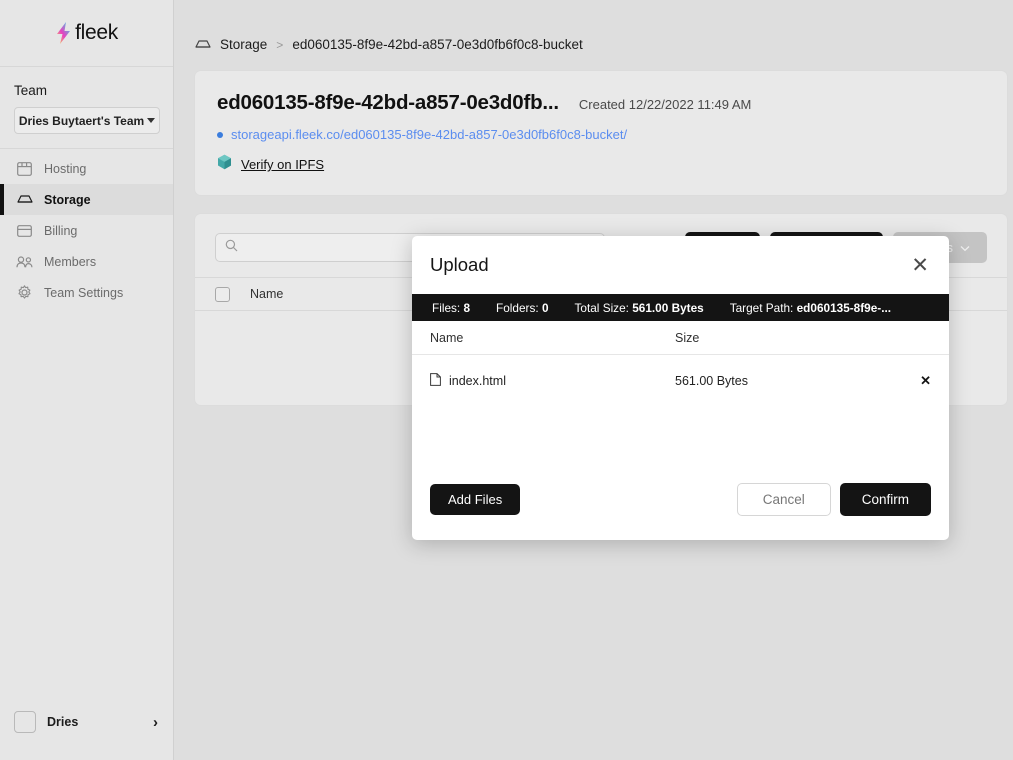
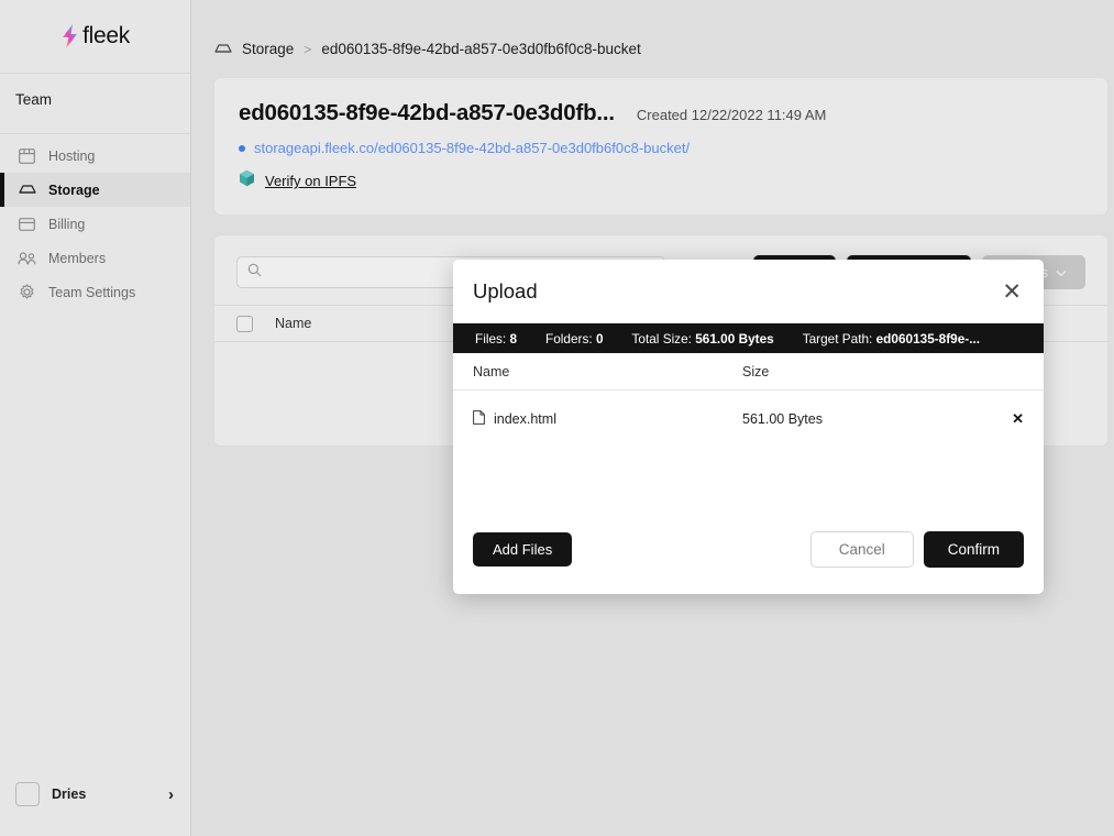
  fleek
  Team
- Dries Buytaert's Team
  Hosting
  Storage
  Billing
  Members
  Team Settings
  Dries
  ›
  Storage
  >
  ed060135-8f9e-42bd-a857-0e3d0fb6f0c8-bucket
  ed060135-8f9e-42bd-a857-0e3d0fb...
  Created 12/22/2022 11:49 AM
  storageapi.fleek.co/ed060135-8f9e-42bd-a857-0e3d0fb6f0c8-bucket/
  Verify on IPFS
  Name
  Upload
  ✕
  Files: 8
  Folders: 0
  Total Size: 561.00 Bytes
  Target Path: ed060135-8f9e-...
  Name
  Size
  index.html
  561.00 Bytes
  ✕
  Add Files
  Cancel
  Confirm
